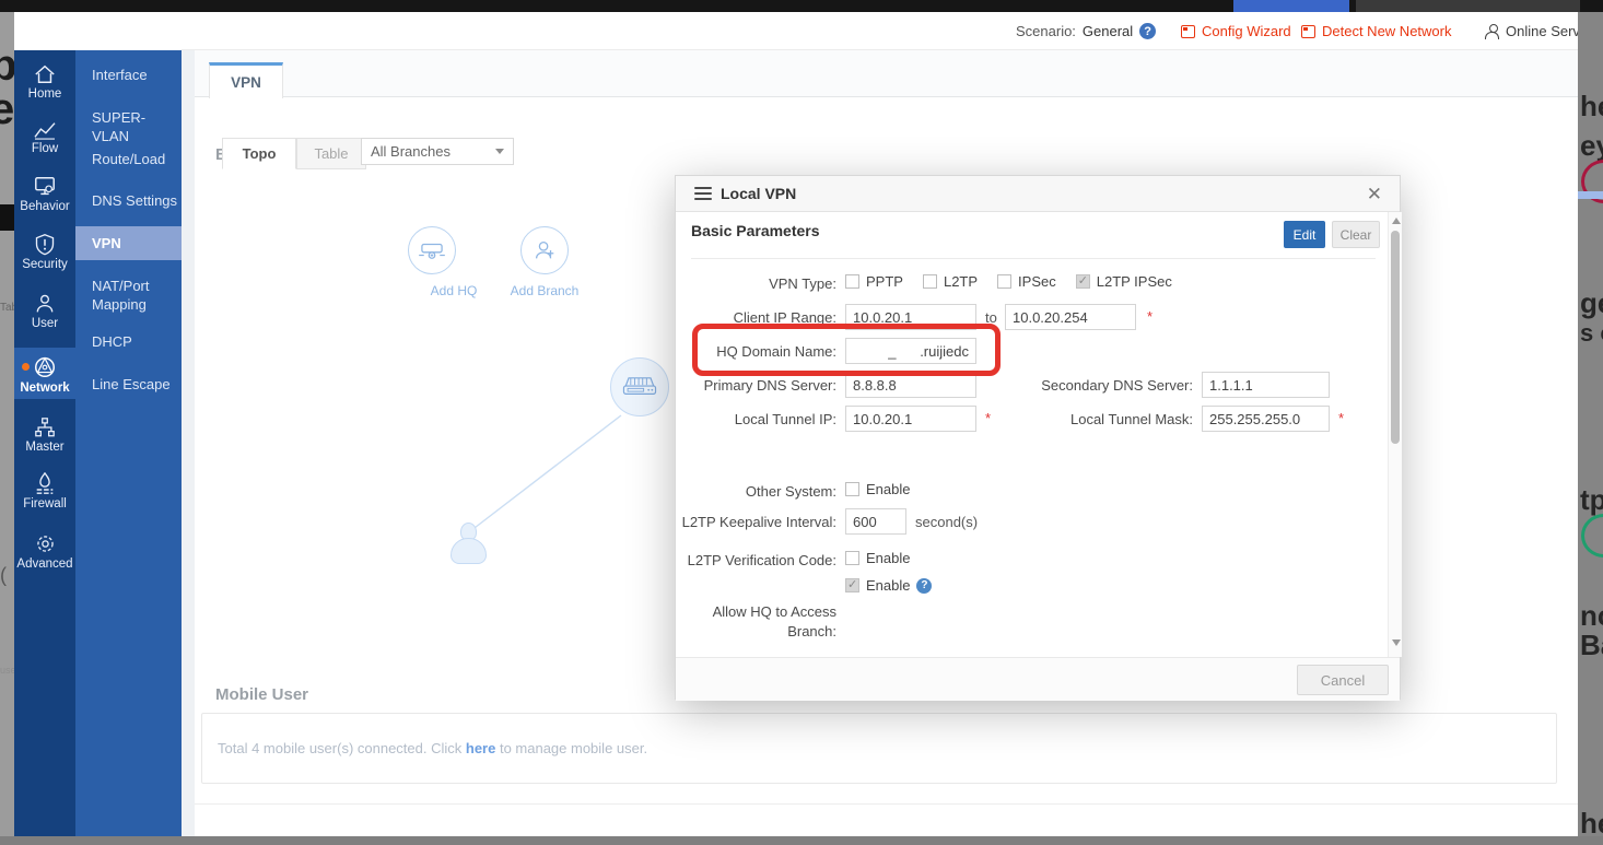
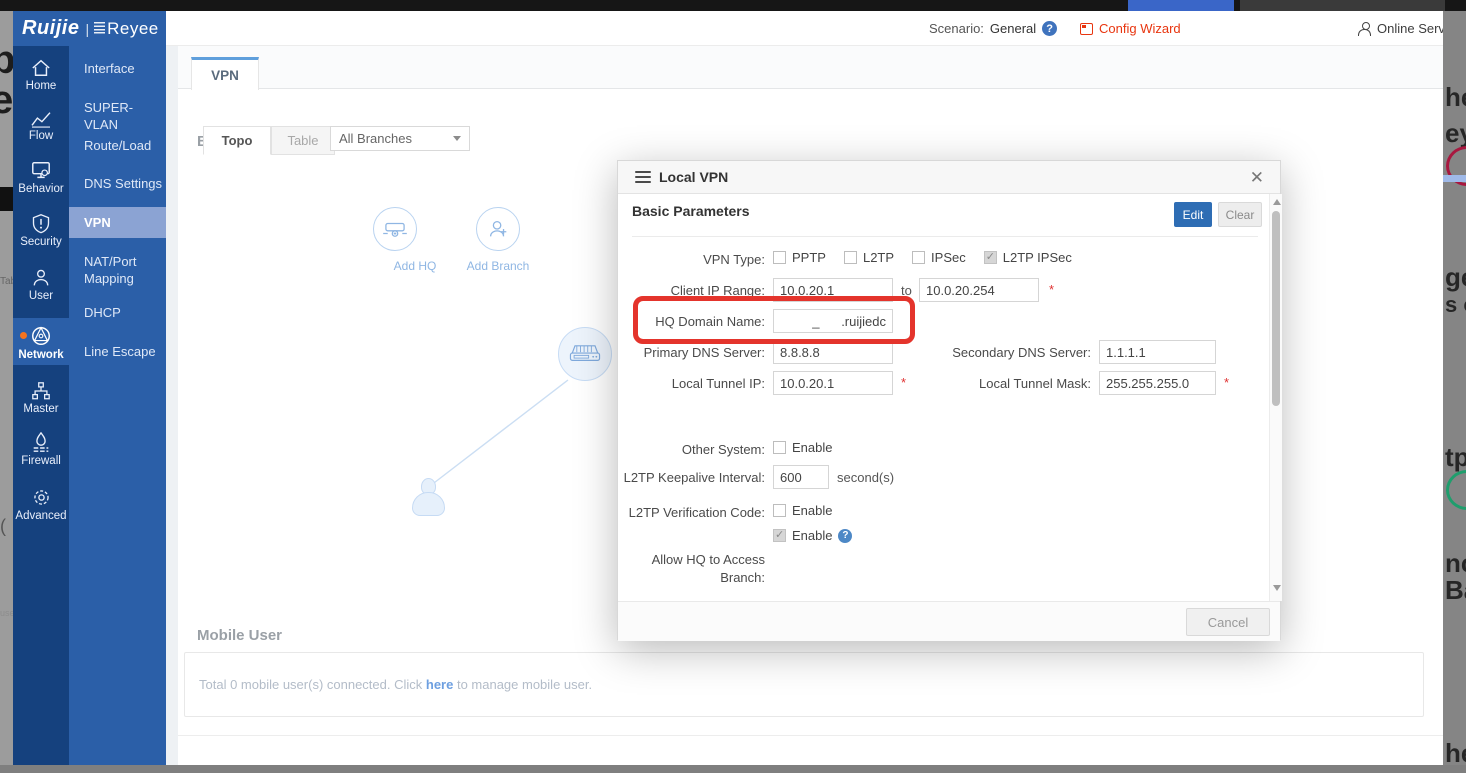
  b
  e
  (
  use
  tp
+ Ruijie
+ |
+ Reyee
  Scenario:
  General
  ?
  Config Wizard
- Detect New Network
  Online Serv
  Home
  Flow
  Behavior
  Security
  User
  Network
  Master
  Firewall
  Advanced
  Interface
  SUPER-VLAN
  Route/Load
  DNS Settings
  VPN
  NAT/Port Mapping
  DHCP
  Line Escape
  VPN
  Topo
  Table
  All Branches
  Add HQ
  Add Branch
  Mobile User
- Total 4 mobile user(s) connected. Click here to manage mobile user.
+ Total 0 mobile user(s) connected. Click here to manage mobile user.
  Local VPN
  ✕
  Basic Parameters
  Edit
  Clear
  VPN Type:
  PPTP
  L2TP
  IPSec
  L2TP IPSec
  Client IP Range:
  10.0.20.1
  to
  10.0.20.254
  *
  HQ Domain Name:
  _ .ruijiedc
  Primary DNS Server:
  8.8.8.8
  Secondary DNS Server:
  1.1.1.1
  Local Tunnel IP:
  10.0.20.1
  *
  Local Tunnel Mask:
  255.255.255.0
  *
  Other System:
  Enable
  L2TP Keepalive Interval:
  600
  second(s)
  L2TP Verification Code:
  Enable
  Enable
  ?
  Allow HQ to Access
  Branch:
  Cancel
